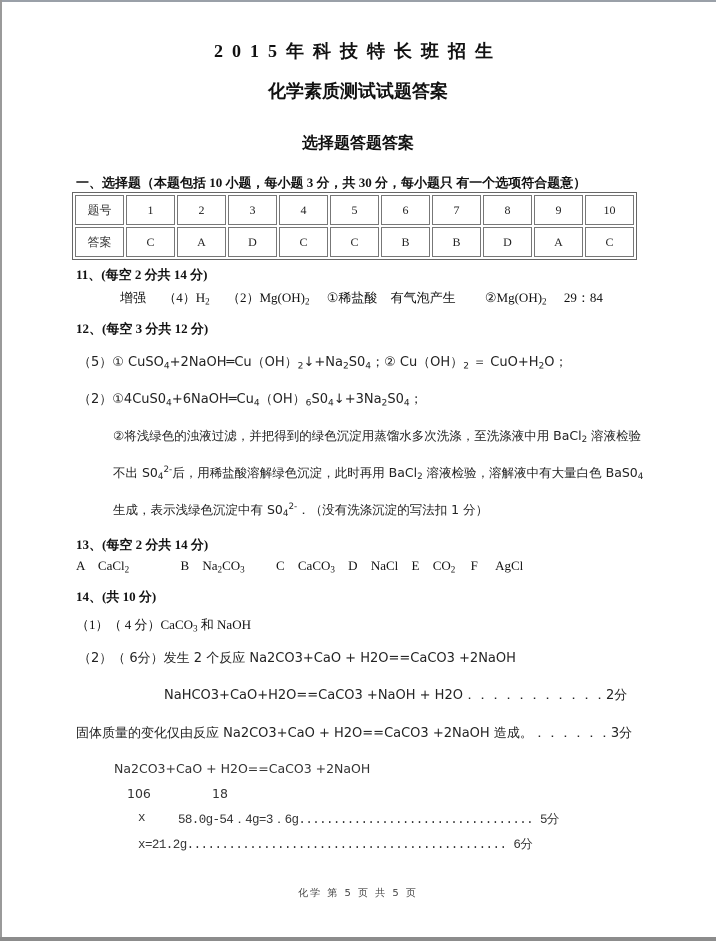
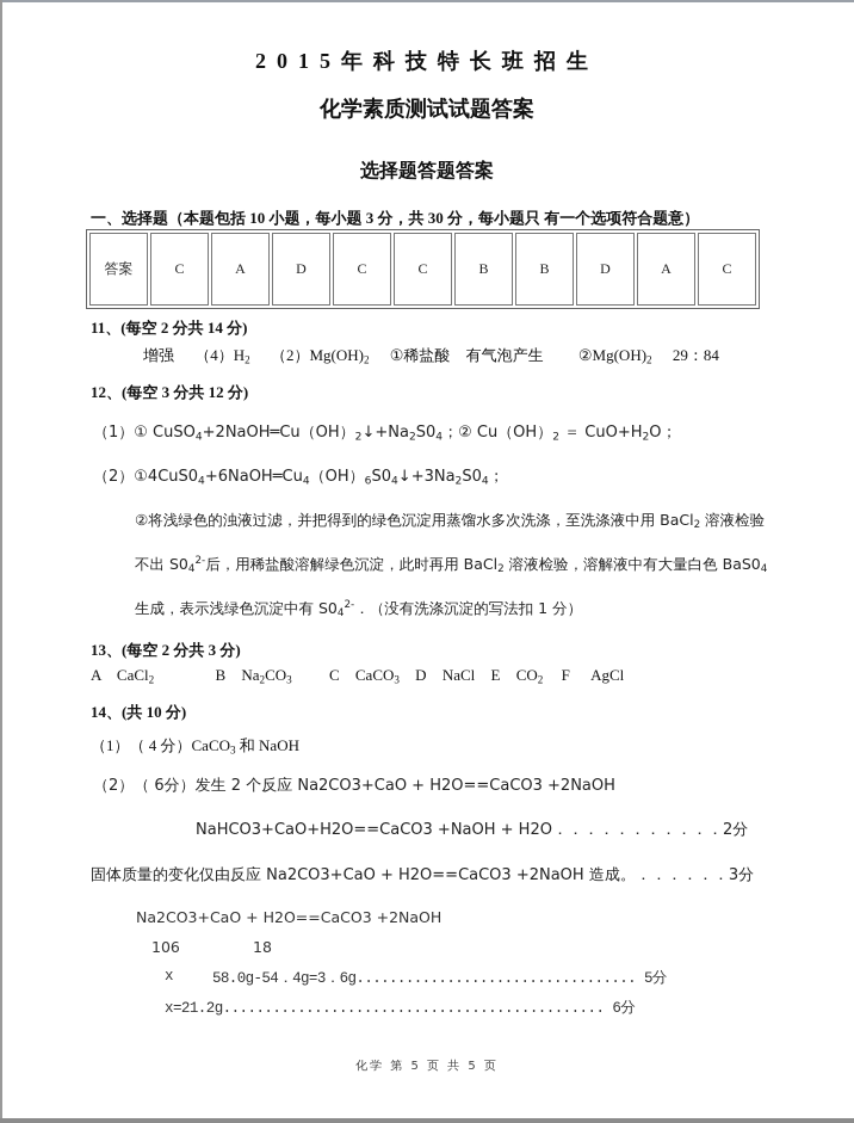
  2015年科技特长班招生
  化学素质测试试题答案
  选择题答题答案
  一、选择题（本题包括 10 小题，每小题 3 分，共 30 分，每小题只 有一个选项符合题意）
- 题号	1	2	3	4	5	6	7	8	9	10
  答案	C	A	D	C	C	B	B	D	A	C
  11、(每空 2 分共 14 分)
  增强 （4）H2 （2）Mg(OH)2 ①稀盐酸 有气泡产生 ②Mg(OH)2 29：84
  12、(每空 3 分共 12 分)
- （5）① CuSO4+2NaOH═Cu（OH）2↓+Na2S04；② Cu（OH）2 ＝ CuO+H2O；
+ （1）① CuSO4+2NaOH═Cu（OH）2↓+Na2S04；② Cu（OH）2 ＝ CuO+H2O；
  （2）①4CuS04+6NaOH═Cu4（OH）6S04↓+3Na2S04；
  ②将浅绿色的浊液过滤，并把得到的绿色沉淀用蒸馏水多次洗涤，至洗涤液中用 BaCl2 溶液检验
  不出 S042-后，用稀盐酸溶解绿色沉淀，此时再用 BaCl2 溶液检验，溶解液中有大量白色 BaS04
  生成，表示浅绿色沉淀中有 S042-．（没有洗涤沉淀的写法扣 1 分）
- 13、(每空 2 分共 14 分)
+ 13、(每空 2 分共 3 分)
  A CaCl2 B Na2CO3 C CaCO3 D NaCl E CO2 F AgCl
  14、(共 10 分)
  （1）（ 4 分）CaCO3 和 NaOH
  （2）（ 6分）发生 2 个反应 Na2CO3+CaO + H2O==CaCO3 +2NaOH
  NaHCO3+CaO+H2O==CaCO3 +NaOH + H2O．．．．．．．．．．．2分
  固体质量的变化仅由反应 Na2CO3+CaO + H2O==CaCO3 +2NaOH 造成。．．．．．．3分
  Na2CO3+CaO + H2O==CaCO3 +2NaOH
  106
  18
  x
  58.0g-54．4g=3．6g.................................. 5分
  x=21.2g.............................................. 6分
  化学 第 5 页 共 5 页
